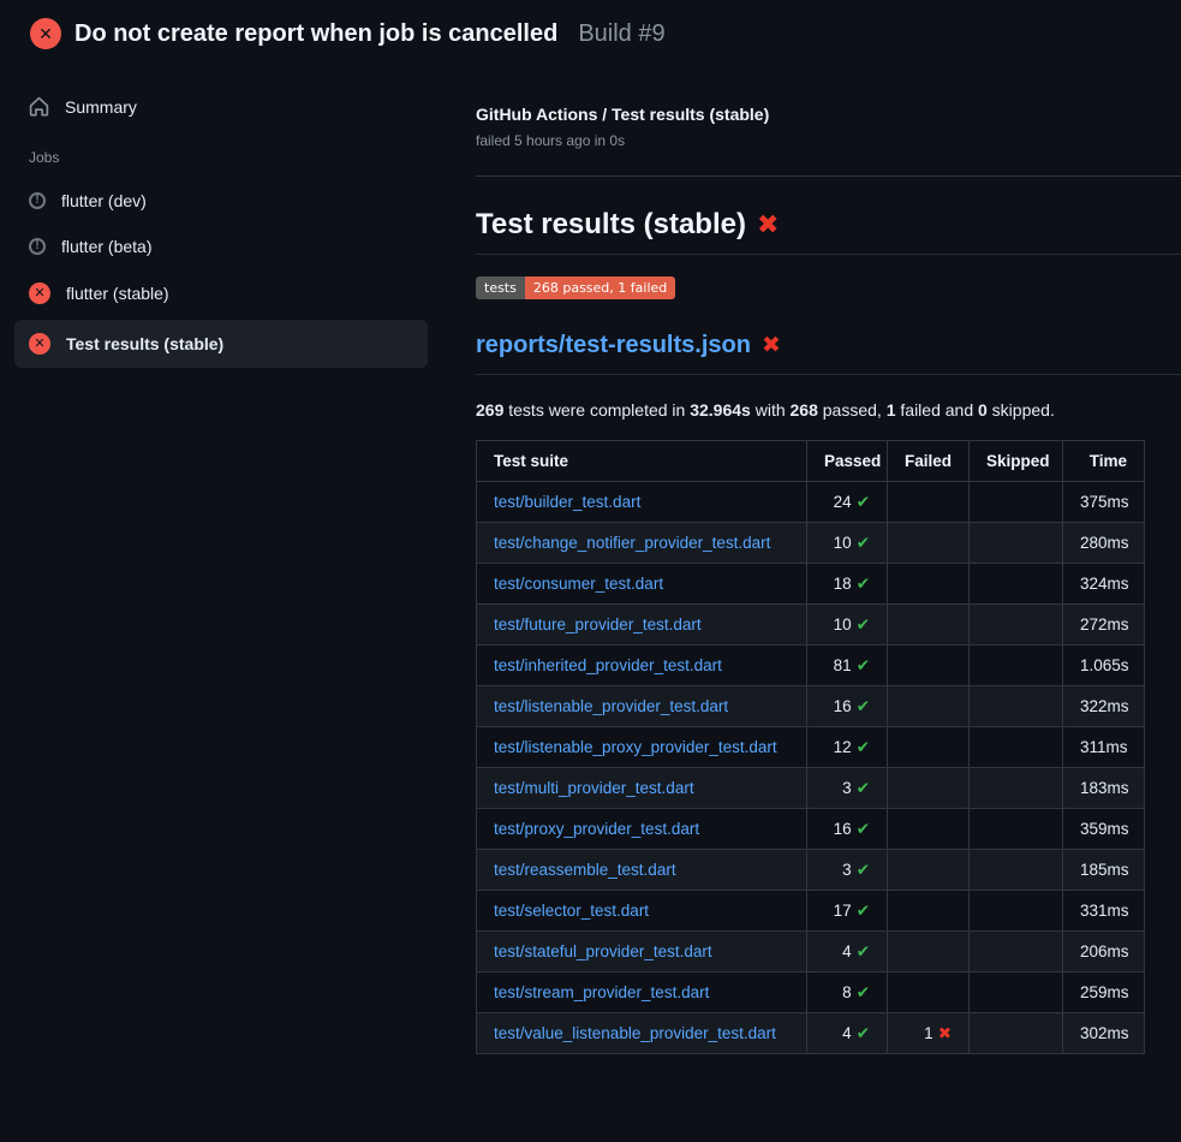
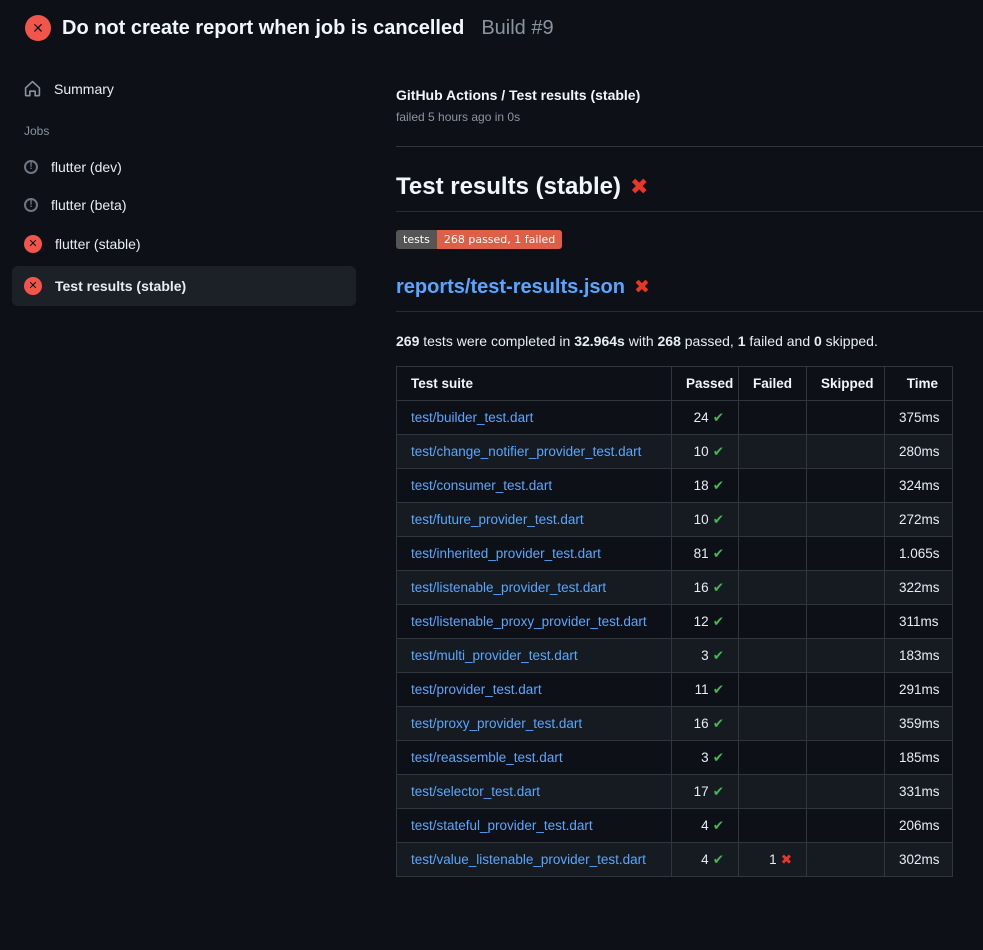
  ✕
  Do not create report when job is cancelled
  Build #9
  Summary
  Jobs
  !
  flutter (dev)
  !
  flutter (beta)
  ✕
  flutter (stable)
  ✕
  Test results (stable)
  GitHub Actions / Test results (stable)
  failed 5 hours ago in 0s
  Test results (stable) ✖
  tests
  268 passed, 1 failed
  reports/test-results.json ✖
  269 tests were completed in 32.964s with 268 passed, 1 failed and 0 skipped.
  Test suite	Passed	Failed	Skipped	Time
  test/builder_test.dart	24 ✔			375ms
  test/change_notifier_provider_test.dart	10 ✔			280ms
  test/consumer_test.dart	18 ✔			324ms
  test/future_provider_test.dart	10 ✔			272ms
  test/inherited_provider_test.dart	81 ✔			1.065s
  test/listenable_provider_test.dart	16 ✔			322ms
  test/listenable_proxy_provider_test.dart	12 ✔			311ms
  test/multi_provider_test.dart	3 ✔			183ms
+ test/provider_test.dart	11 ✔			291ms
  test/proxy_provider_test.dart	16 ✔			359ms
  test/reassemble_test.dart	3 ✔			185ms
  test/selector_test.dart	17 ✔			331ms
  test/stateful_provider_test.dart	4 ✔			206ms
- test/stream_provider_test.dart	8 ✔			259ms
  test/value_listenable_provider_test.dart	4 ✔	1 ✖		302ms
